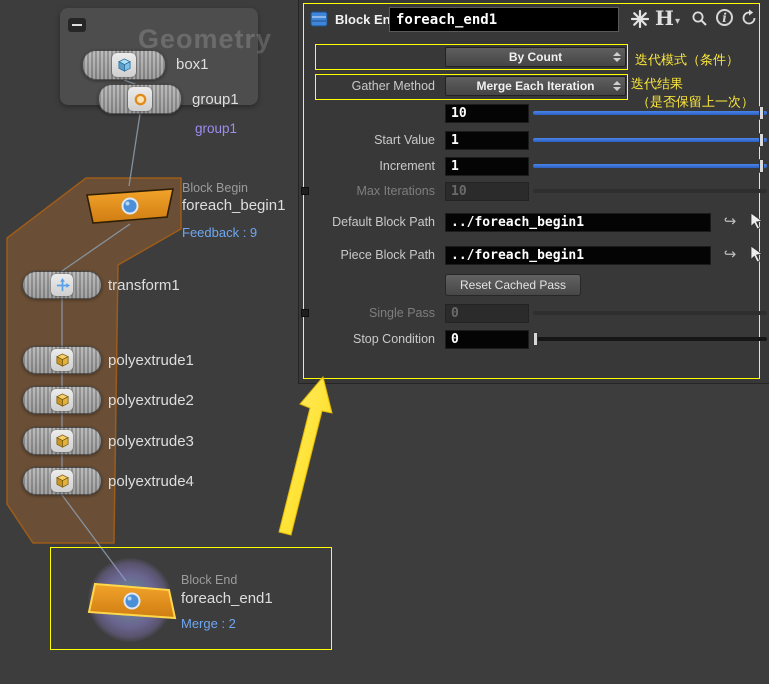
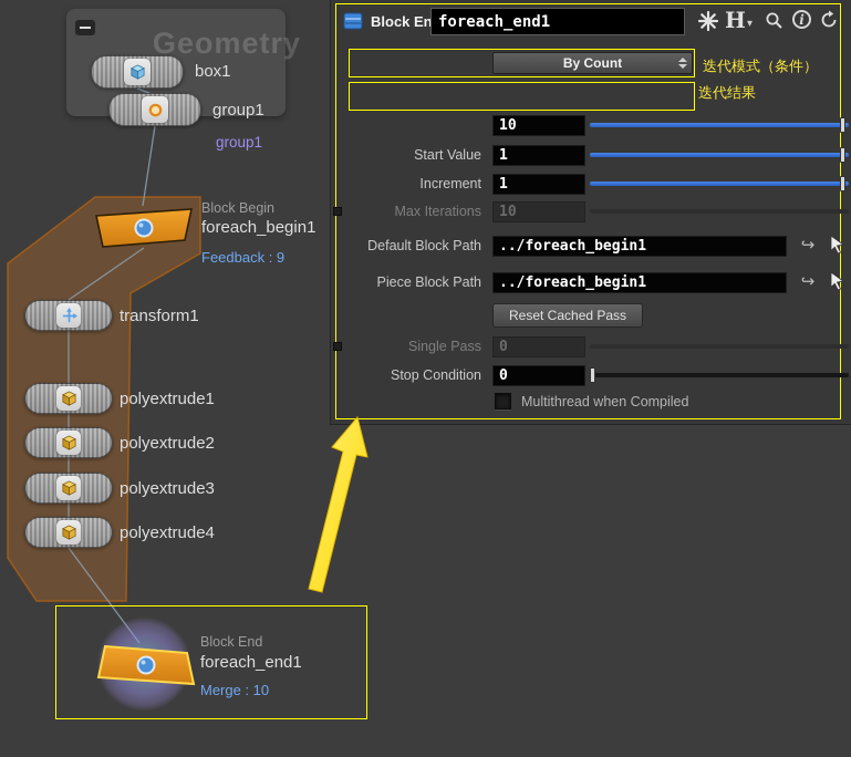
  Geometry
  box1
  group1
  group1
  Block Begin
  foreach_begin1
  Feedback : 9
  transform1
  polyextrude1
  polyextrude2
  polyextrude3
  polyextrude4
  Block End
  foreach_end1
- Merge : 2
+ Merge : 10
  Block En
  foreach_end1
  H
  ▾
  i
  迭代模式（条件）
  迭代结果
- （是否保留上一次）
  By Count
- Gather Method
- Merge Each Iteration
  10
  Start Value
  1
  Increment
  1
  Max Iterations
  10
  Default Block Path
  ../foreach_begin1
  ↪
  Piece Block Path
  ../foreach_begin1
  ↪
  Reset Cached Pass
  Single Pass
  0
  Stop Condition
  0
+ Multithread when Compiled
